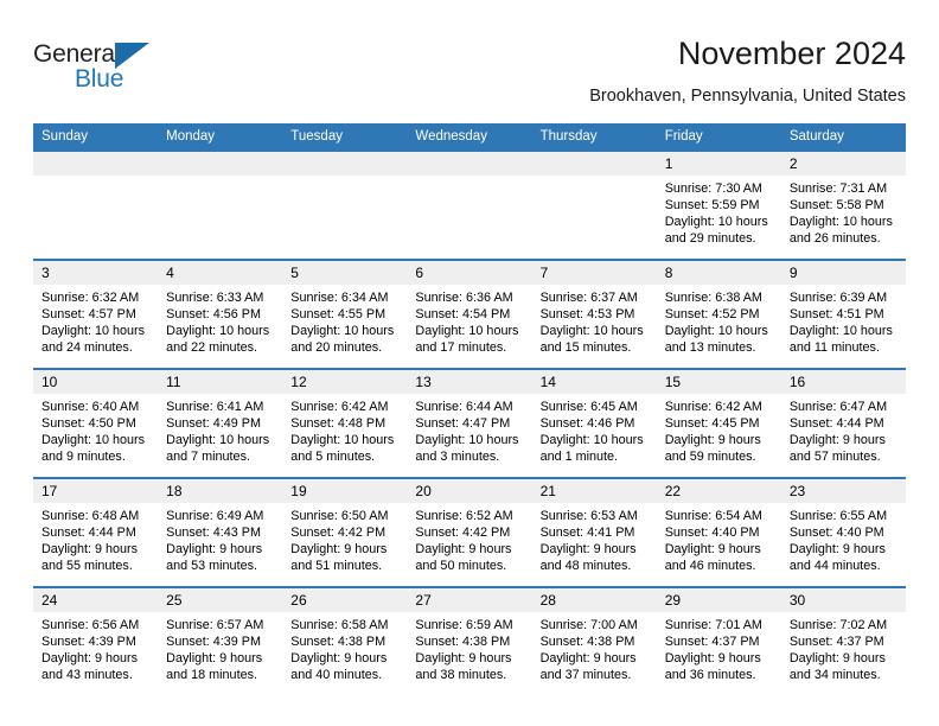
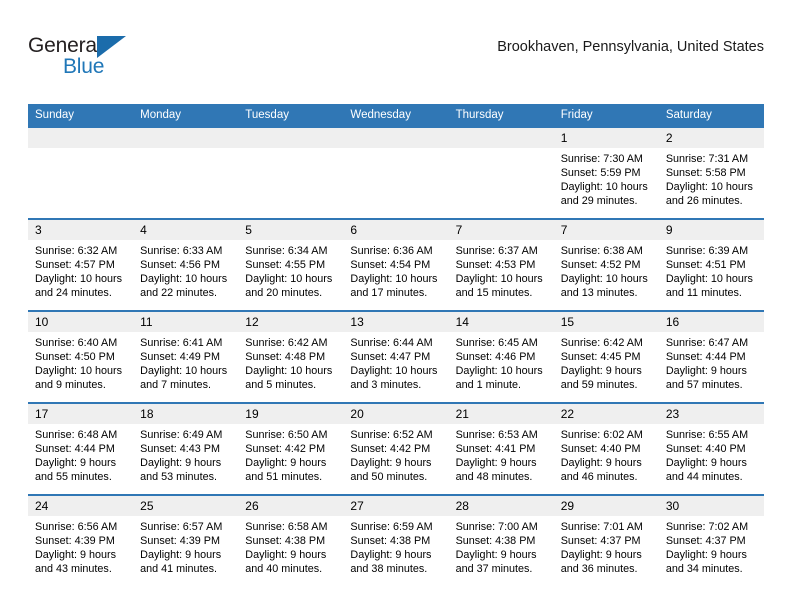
  General
  Blue
- November 2024
  Brookhaven, Pennsylvania, United States
  Sunday	Monday	Tuesday	Wednesday	Thursday	Friday	Saturday
  					1Sunrise: 7:30 AMSunset: 5:59 PMDaylight: 10 hours and 29 minutes.	2Sunrise: 7:31 AMSunset: 5:58 PMDaylight: 10 hours and 26 minutes.
- 3Sunrise: 6:32 AMSunset: 4:57 PMDaylight: 10 hours and 24 minutes.	4Sunrise: 6:33 AMSunset: 4:56 PMDaylight: 10 hours and 22 minutes.	5Sunrise: 6:34 AMSunset: 4:55 PMDaylight: 10 hours and 20 minutes.	6Sunrise: 6:36 AMSunset: 4:54 PMDaylight: 10 hours and 17 minutes.	7Sunrise: 6:37 AMSunset: 4:53 PMDaylight: 10 hours and 15 minutes.	8Sunrise: 6:38 AMSunset: 4:52 PMDaylight: 10 hours and 13 minutes.	9Sunrise: 6:39 AMSunset: 4:51 PMDaylight: 10 hours and 11 minutes.
+ 3Sunrise: 6:32 AMSunset: 4:57 PMDaylight: 10 hours and 24 minutes.	4Sunrise: 6:33 AMSunset: 4:56 PMDaylight: 10 hours and 22 minutes.	5Sunrise: 6:34 AMSunset: 4:55 PMDaylight: 10 hours and 20 minutes.	6Sunrise: 6:36 AMSunset: 4:54 PMDaylight: 10 hours and 17 minutes.	7Sunrise: 6:37 AMSunset: 4:53 PMDaylight: 10 hours and 15 minutes.	7Sunrise: 6:38 AMSunset: 4:52 PMDaylight: 10 hours and 13 minutes.	9Sunrise: 6:39 AMSunset: 4:51 PMDaylight: 10 hours and 11 minutes.
  10Sunrise: 6:40 AMSunset: 4:50 PMDaylight: 10 hours and 9 minutes.	11Sunrise: 6:41 AMSunset: 4:49 PMDaylight: 10 hours and 7 minutes.	12Sunrise: 6:42 AMSunset: 4:48 PMDaylight: 10 hours and 5 minutes.	13Sunrise: 6:44 AMSunset: 4:47 PMDaylight: 10 hours and 3 minutes.	14Sunrise: 6:45 AMSunset: 4:46 PMDaylight: 10 hours and 1 minute.	15Sunrise: 6:42 AMSunset: 4:45 PMDaylight: 9 hours and 59 minutes.	16Sunrise: 6:47 AMSunset: 4:44 PMDaylight: 9 hours and 57 minutes.
- 17Sunrise: 6:48 AMSunset: 4:44 PMDaylight: 9 hours and 55 minutes.	18Sunrise: 6:49 AMSunset: 4:43 PMDaylight: 9 hours and 53 minutes.	19Sunrise: 6:50 AMSunset: 4:42 PMDaylight: 9 hours and 51 minutes.	20Sunrise: 6:52 AMSunset: 4:42 PMDaylight: 9 hours and 50 minutes.	21Sunrise: 6:53 AMSunset: 4:41 PMDaylight: 9 hours and 48 minutes.	22Sunrise: 6:54 AMSunset: 4:40 PMDaylight: 9 hours and 46 minutes.	23Sunrise: 6:55 AMSunset: 4:40 PMDaylight: 9 hours and 44 minutes.
+ 17Sunrise: 6:48 AMSunset: 4:44 PMDaylight: 9 hours and 55 minutes.	18Sunrise: 6:49 AMSunset: 4:43 PMDaylight: 9 hours and 53 minutes.	19Sunrise: 6:50 AMSunset: 4:42 PMDaylight: 9 hours and 51 minutes.	20Sunrise: 6:52 AMSunset: 4:42 PMDaylight: 9 hours and 50 minutes.	21Sunrise: 6:53 AMSunset: 4:41 PMDaylight: 9 hours and 48 minutes.	22Sunrise: 6:02 AMSunset: 4:40 PMDaylight: 9 hours and 46 minutes.	23Sunrise: 6:55 AMSunset: 4:40 PMDaylight: 9 hours and 44 minutes.
- 24Sunrise: 6:56 AMSunset: 4:39 PMDaylight: 9 hours and 43 minutes.	25Sunrise: 6:57 AMSunset: 4:39 PMDaylight: 9 hours and 18 minutes.	26Sunrise: 6:58 AMSunset: 4:38 PMDaylight: 9 hours and 40 minutes.	27Sunrise: 6:59 AMSunset: 4:38 PMDaylight: 9 hours and 38 minutes.	28Sunrise: 7:00 AMSunset: 4:38 PMDaylight: 9 hours and 37 minutes.	29Sunrise: 7:01 AMSunset: 4:37 PMDaylight: 9 hours and 36 minutes.	30Sunrise: 7:02 AMSunset: 4:37 PMDaylight: 9 hours and 34 minutes.
+ 24Sunrise: 6:56 AMSunset: 4:39 PMDaylight: 9 hours and 43 minutes.	25Sunrise: 6:57 AMSunset: 4:39 PMDaylight: 9 hours and 41 minutes.	26Sunrise: 6:58 AMSunset: 4:38 PMDaylight: 9 hours and 40 minutes.	27Sunrise: 6:59 AMSunset: 4:38 PMDaylight: 9 hours and 38 minutes.	28Sunrise: 7:00 AMSunset: 4:38 PMDaylight: 9 hours and 37 minutes.	29Sunrise: 7:01 AMSunset: 4:37 PMDaylight: 9 hours and 36 minutes.	30Sunrise: 7:02 AMSunset: 4:37 PMDaylight: 9 hours and 34 minutes.
